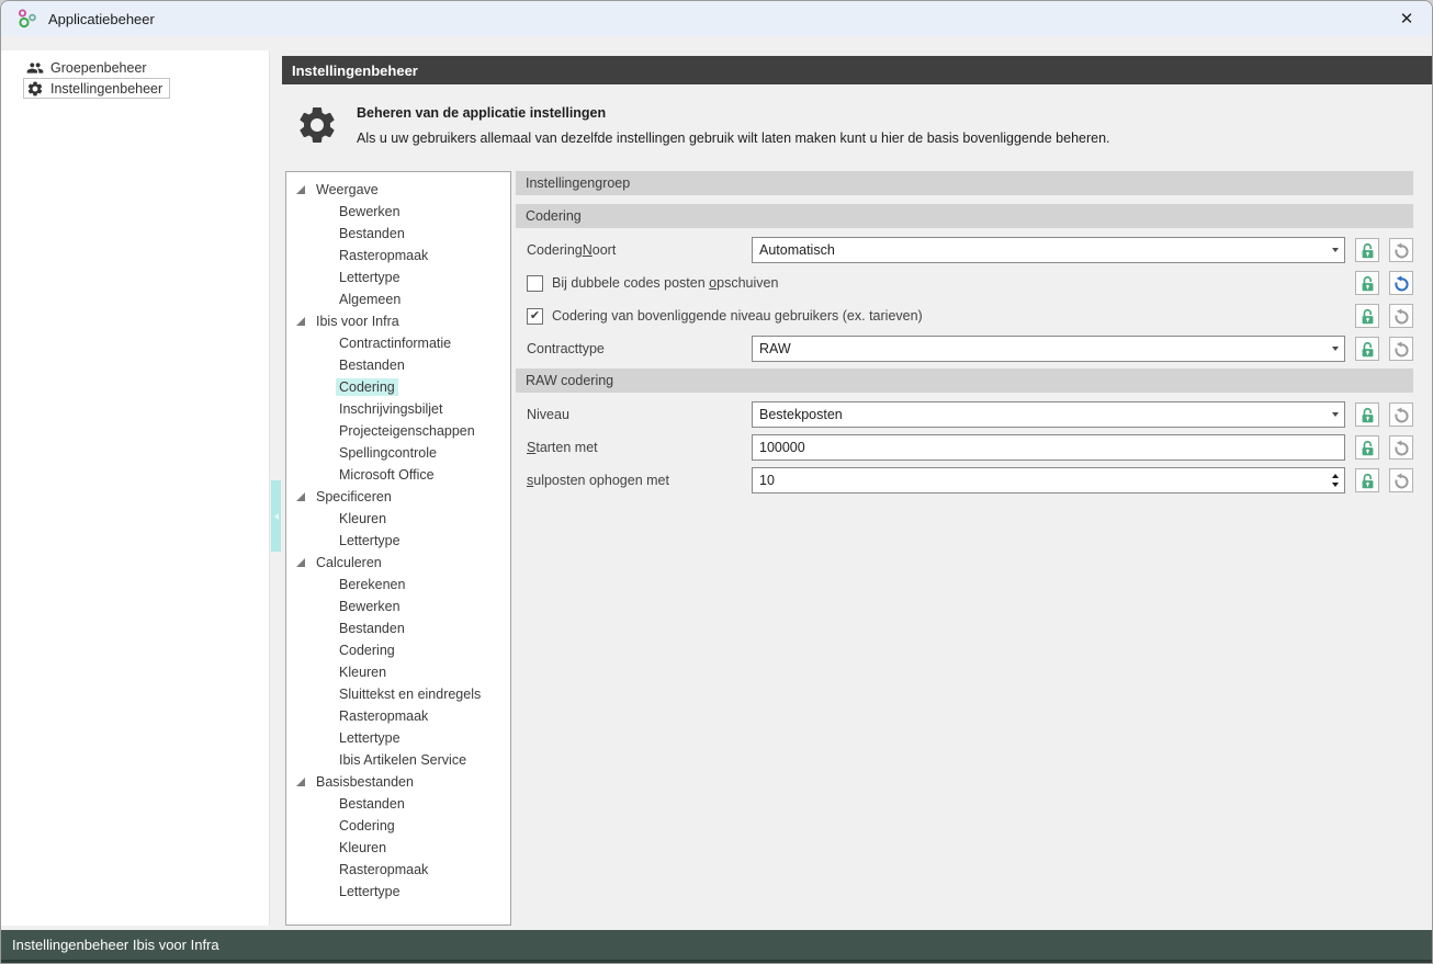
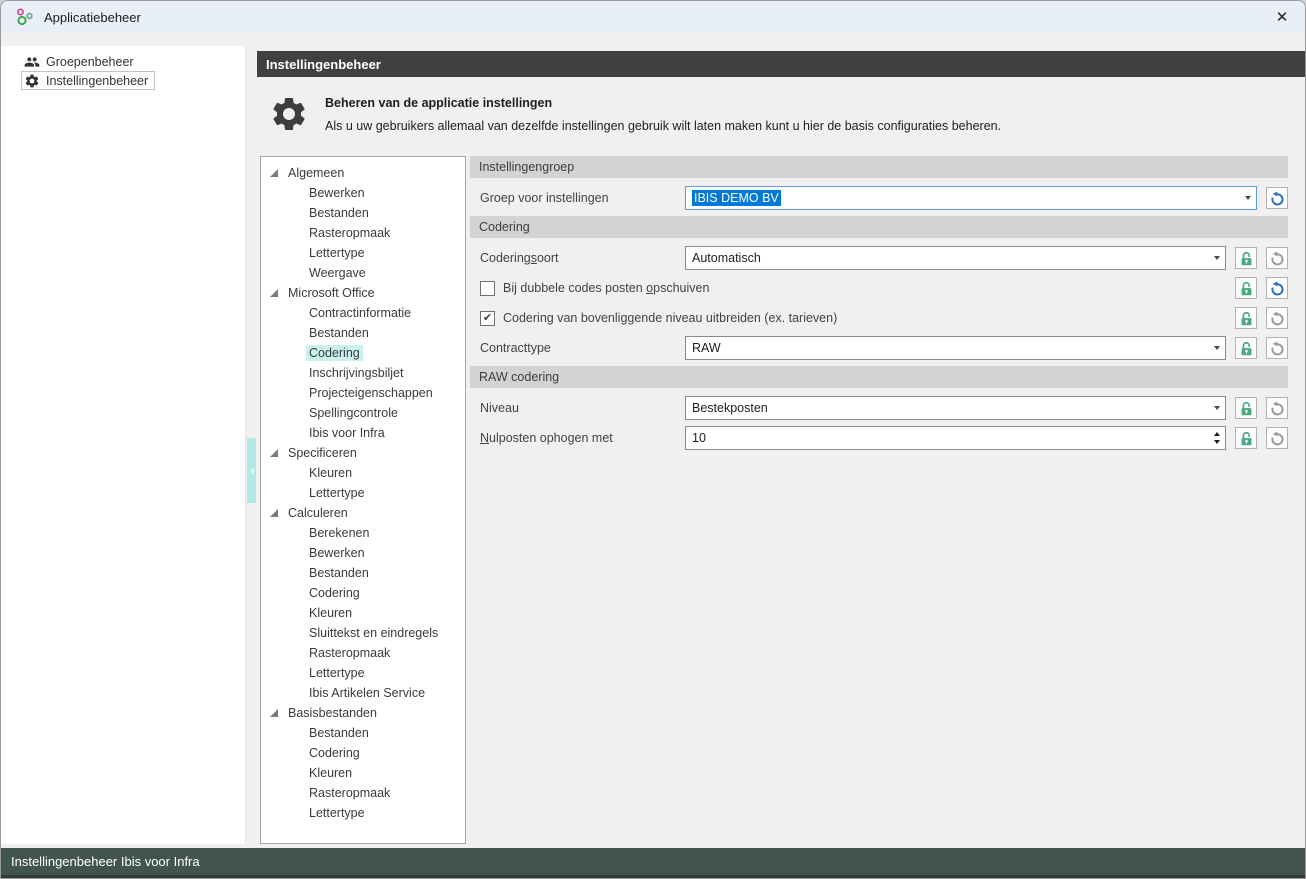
  Applicatiebeheer
  ✕
  Groepenbeheer
  Instellingenbeheer
  Instellingenbeheer
  Beheren van de applicatie instellingen
- Als u uw gebruikers allemaal van dezelfde instellingen gebruik wilt laten maken kunt u hier de basis bovenliggende beheren.
+ Als u uw gebruikers allemaal van dezelfde instellingen gebruik wilt laten maken kunt u hier de basis configuraties beheren.
- Weergave
+ Algemeen
  Bewerken
  Bestanden
  Rasteropmaak
  Lettertype
- Algemeen
+ Weergave
- Ibis voor Infra
+ Microsoft Office
  Contractinformatie
  Bestanden
  Codering
  Inschrijvingsbiljet
  Projecteigenschappen
  Spellingcontrole
- Microsoft Office
+ Ibis voor Infra
  Specificeren
  Kleuren
  Lettertype
  Calculeren
  Berekenen
  Bewerken
  Bestanden
  Codering
  Kleuren
  Sluittekst en eindregels
  Rasteropmaak
  Lettertype
  Ibis Artikelen Service
  Basisbestanden
  Bestanden
  Codering
  Kleuren
  Rasteropmaak
  Lettertype
  Instellingengroep
+ Groep voor instellingen
+ IBIS DEMO BV
  Codering
- CoderingNoort
+ Coderingsoort
  Automatisch
  Bij dubbele codes posten opschuiven
  ✔
- Codering van bovenliggende niveau gebruikers (ex. tarieven)
+ Codering van bovenliggende niveau uitbreiden (ex. tarieven)
  Contracttype
  RAW
  RAW codering
  Niveau
  Bestekposten
- Starten met
- 100000
- sulposten ophogen met
+ Nulposten ophogen met
  10
  Instellingenbeheer Ibis voor Infra
